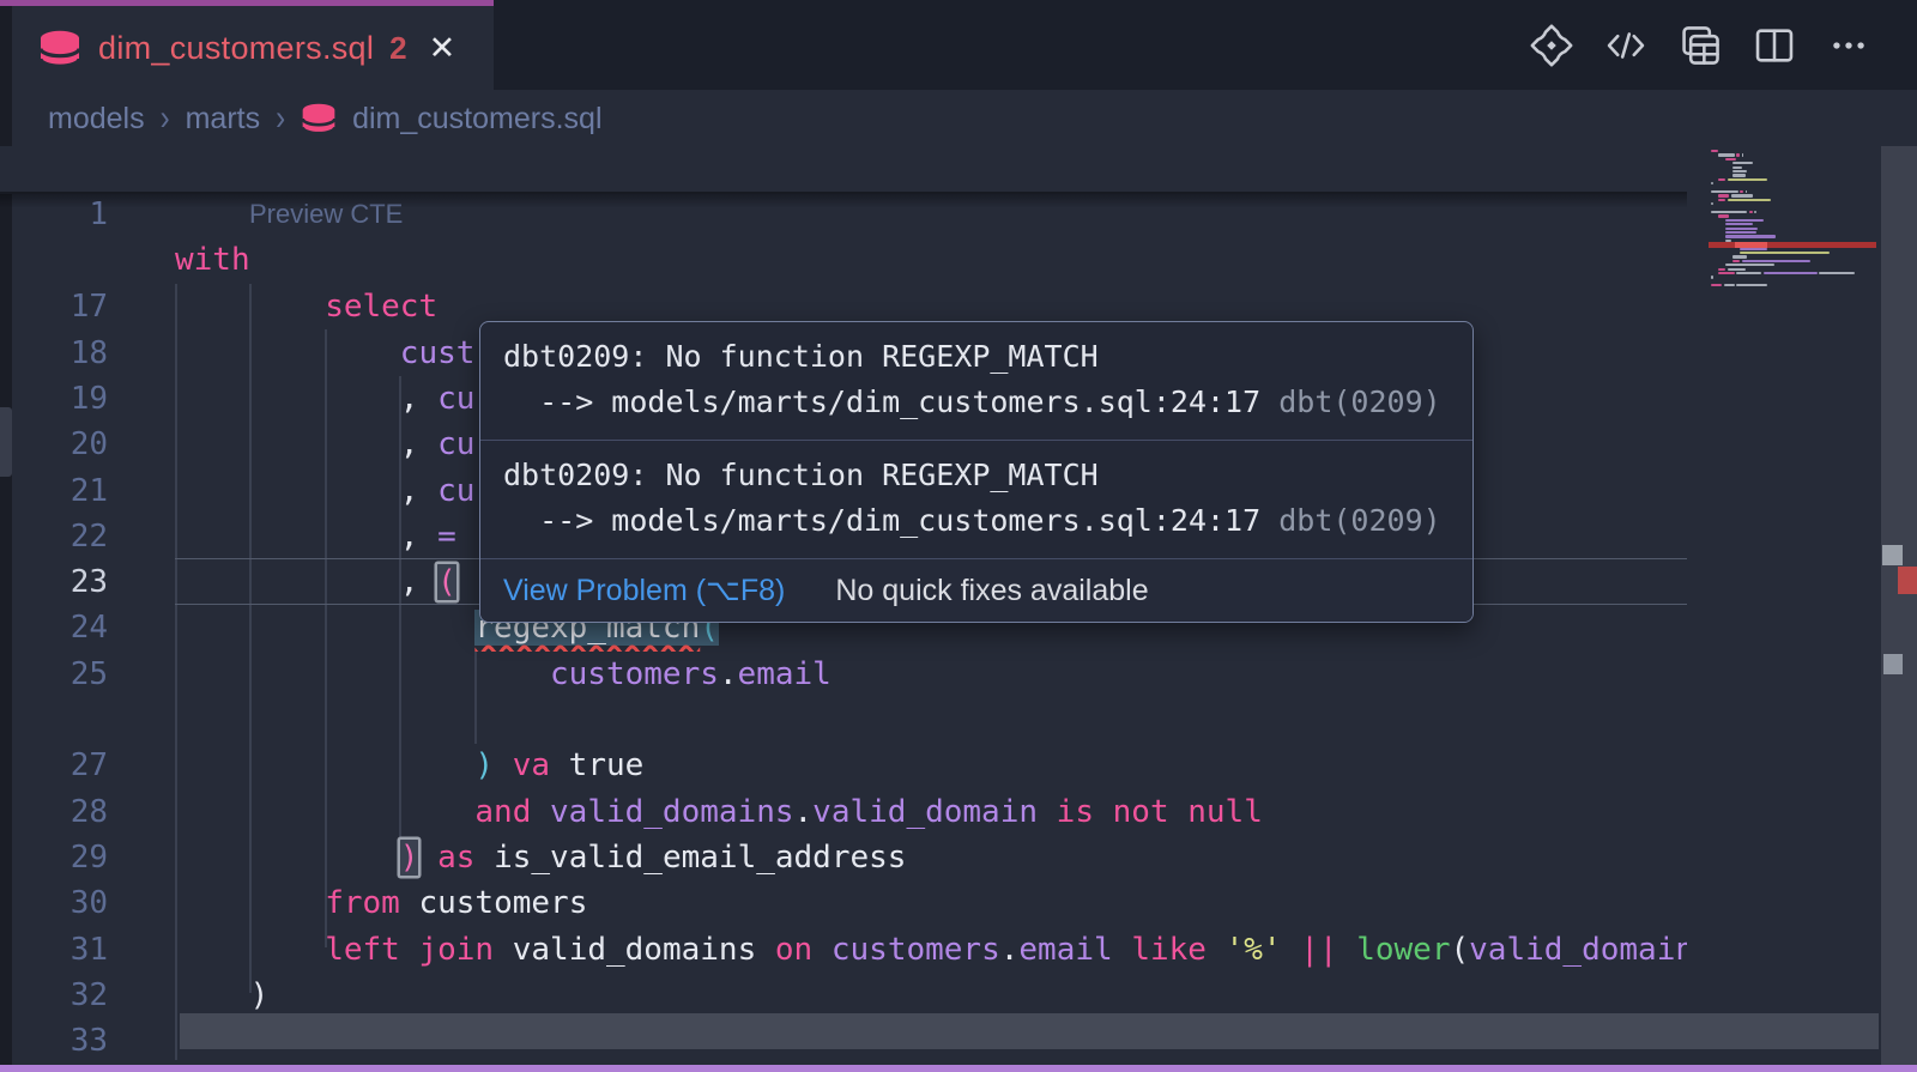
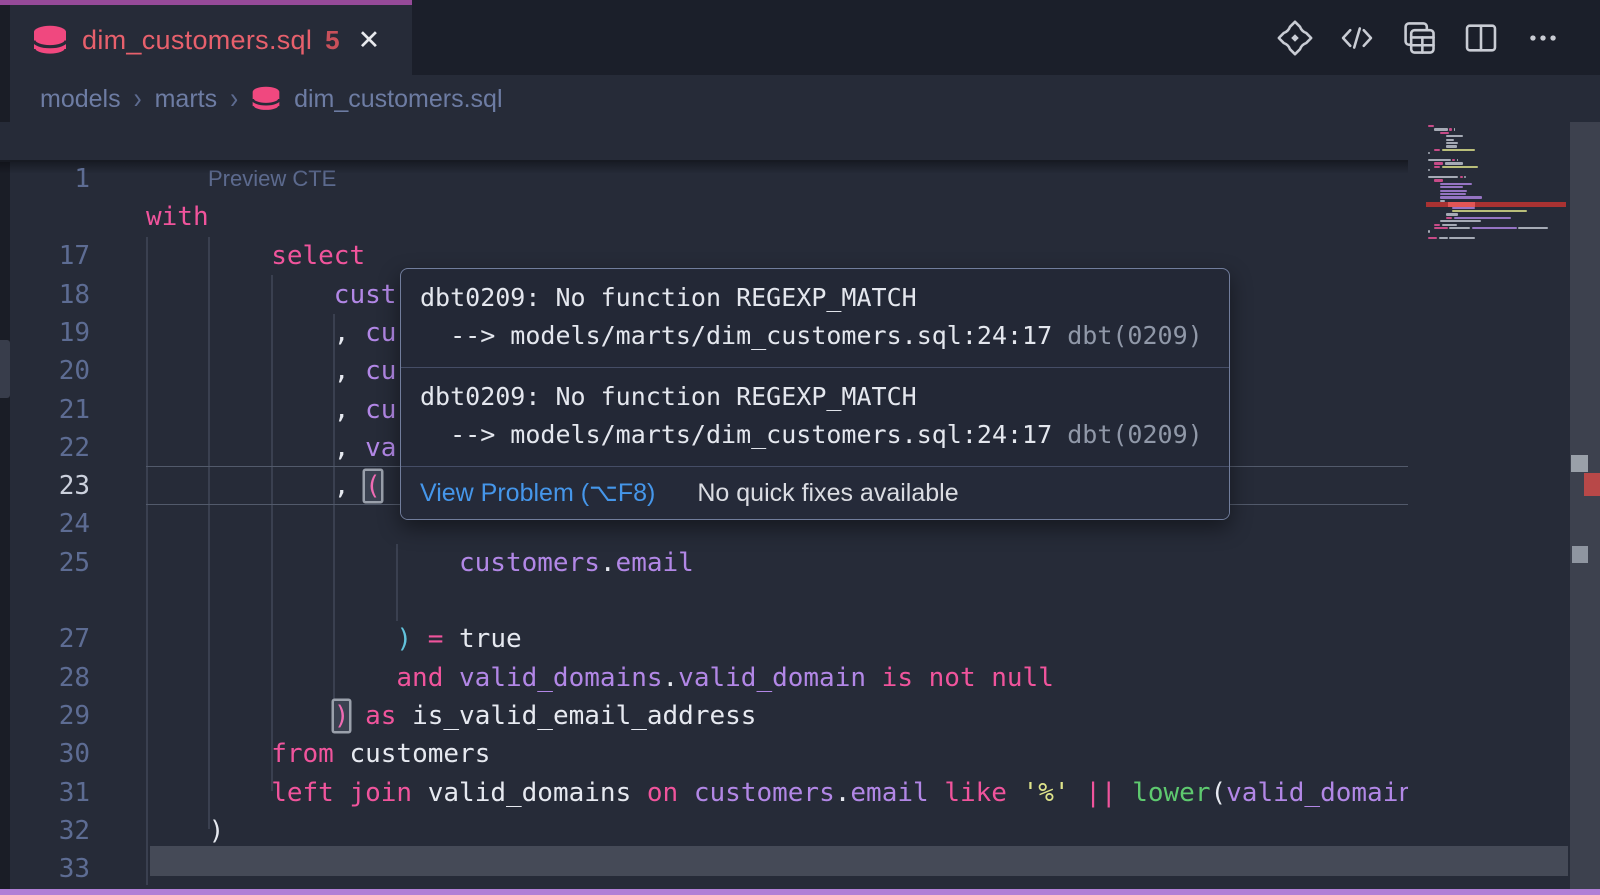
  dim_customers.sql
- 2
+ 5
  ✕
  models
  ›
  marts
  ›
  dim_customers.sql
  Preview CTE
  17
  select
  18
  cust
  19
  , cu
  20
  , cu
  21
  , cu
  22
- , =
+ , va
  23
  , (
  24
- regexp_match(
  25
  customers.email
  27
- ) va true
+ ) = true
  28
  and valid_domains.valid_domain is not null
  29
  ) as is_valid_email_address
  30
  from customers
  31
  left join valid_domains on customers.email like '%' || lower(valid_domain
  32
  )
  33
  1
  with
  dbt0209: No function REGEXP_MATCH
  --> models/marts/dim_customers.sql:24:17 dbt(0209)
  dbt0209: No function REGEXP_MATCH
  --> models/marts/dim_customers.sql:24:17 dbt(0209)
  View Problem (⌥F8)
  No quick fixes available
